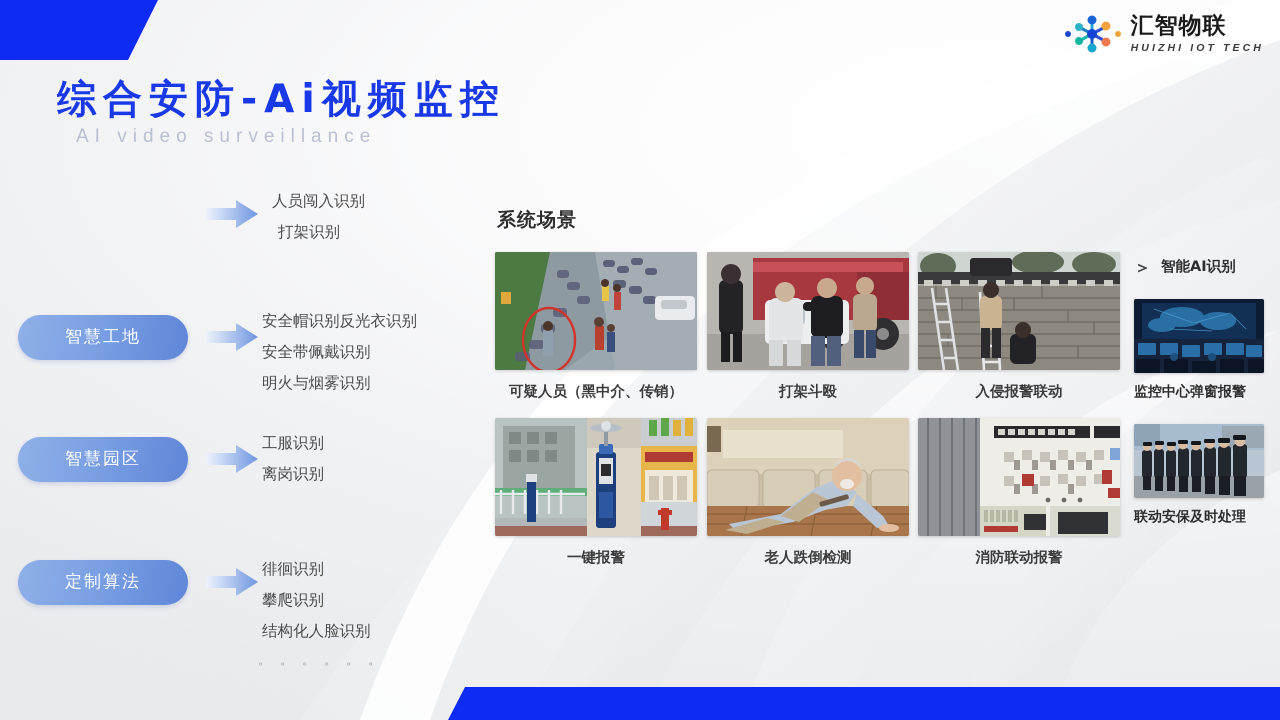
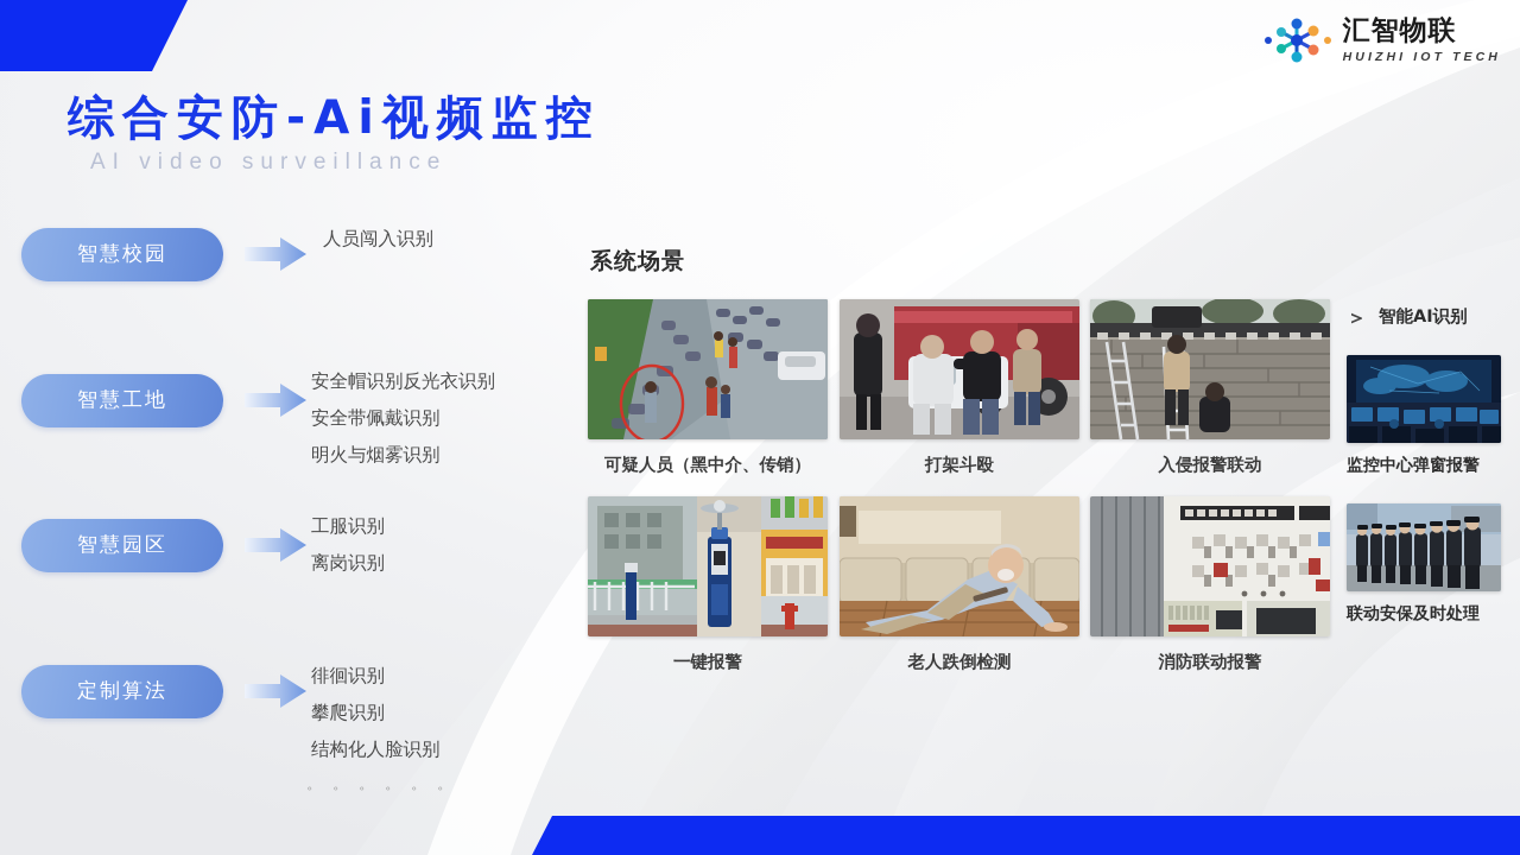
  综合安防-Ai视频监控
  AI video surveillance
  汇智物联
  HUIZHI IOT TECH
+ 智慧校园
  人员闯入识别
- 打架识别
  智慧工地
  安全帽识别反光衣识别
  安全带佩戴识别
  明火与烟雾识别
  智慧园区
  工服识别
  离岗识别
  定制算法
  徘徊识别
  攀爬识别
  结构化人脸识别
  。。。。。。
  系统场景
  可疑人员（黑中介、传销）
  打架斗殴
  入侵报警联动
  一键报警
  老人跌倒检测
  消防联动报警
  ＞
  智能AI识别
  监控中心弹窗报警
  联动安保及时处理
